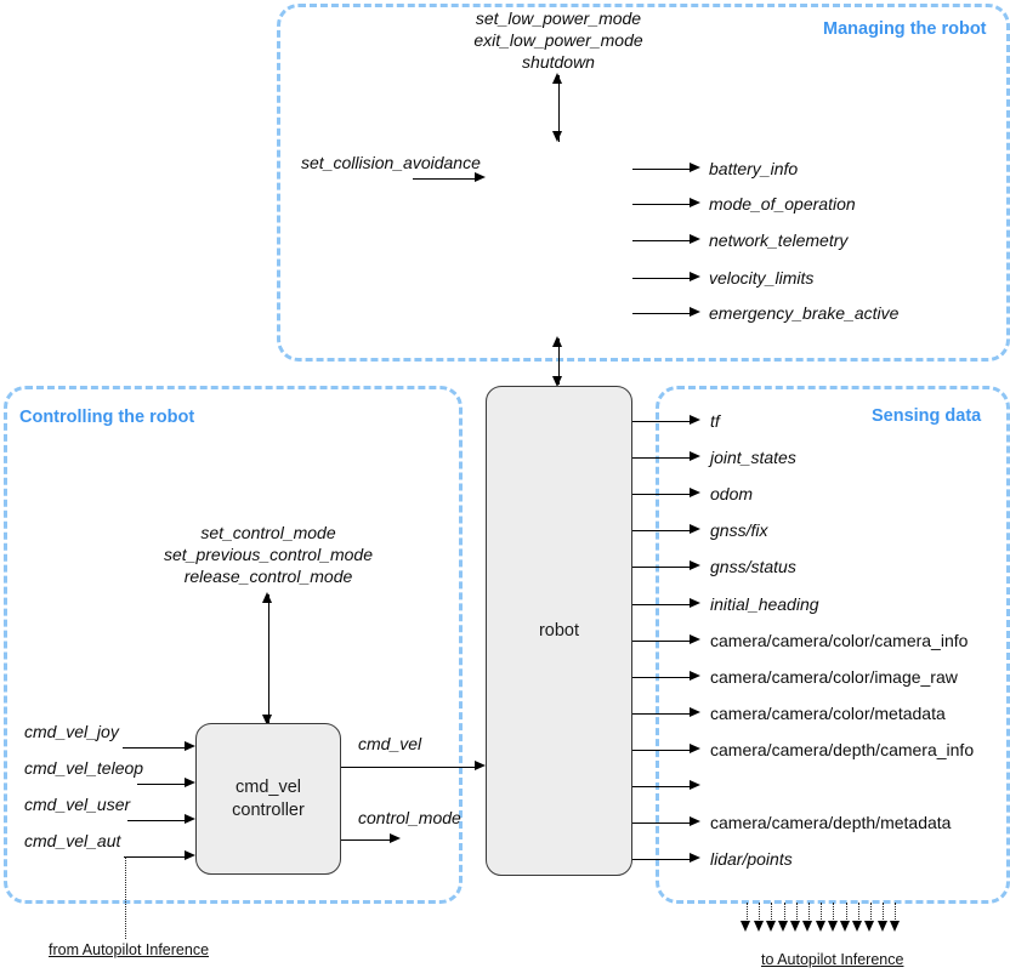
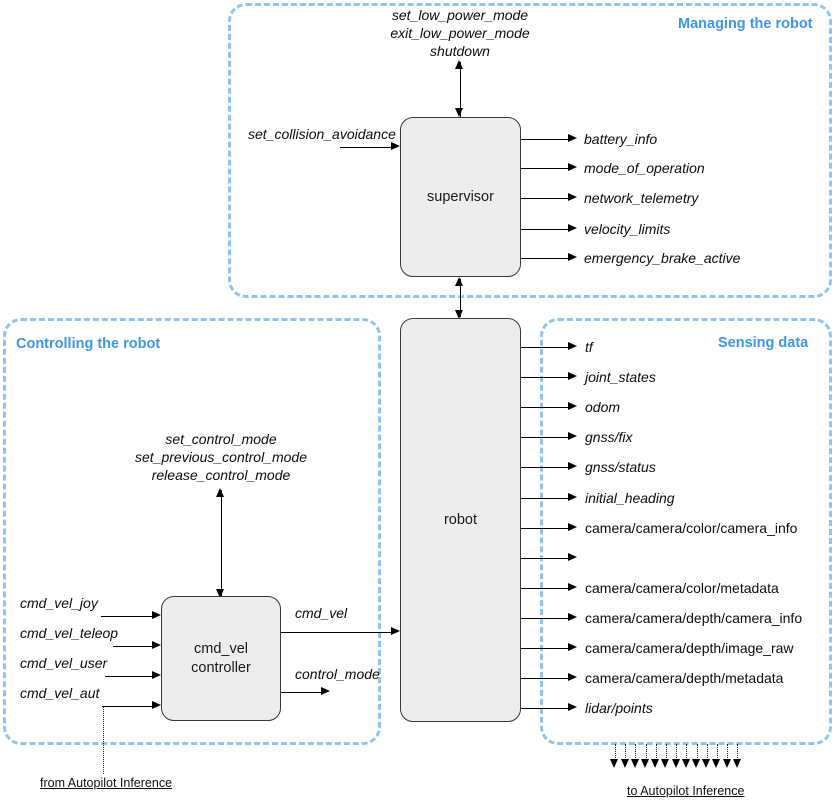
  Managing the robot
  Controlling the robot
  Sensing data
  set_low_power_mode
  exit_low_power_mode
  shutdown
+ supervisor
  set_collision_avoidance
  battery_info
  mode_of_operation
  network_telemetry
  velocity_limits
  emergency_brake_active
  robot
  set_control_mode
  set_previous_control_mode
  release_control_mode
  cmd_vel
  controller
  cmd_vel_joy
  cmd_vel_teleop
  cmd_vel_user
  cmd_vel_aut
  cmd_vel
  control_mode
  from Autopilot Inference
  tf
  joint_states
  odom
  gnss/fix
  gnss/status
  initial_heading
  camera/camera/color/camera_info
- camera/camera/color/image_raw
  camera/camera/color/metadata
  camera/camera/depth/camera_info
+ camera/camera/depth/image_raw
  camera/camera/depth/metadata
  lidar/points
  to Autopilot Inference
